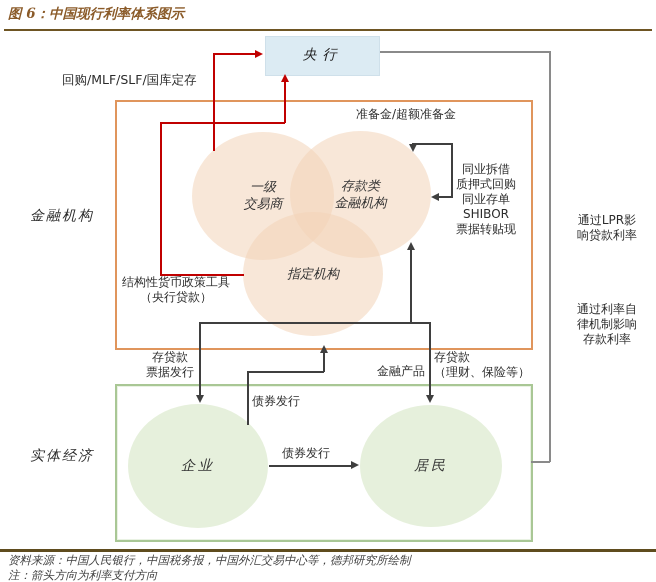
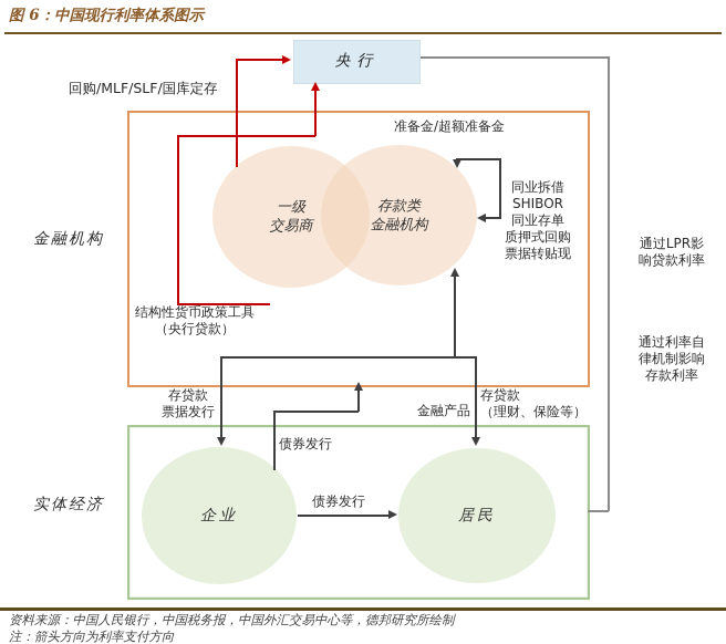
  图 6：中国现行利率体系图示
  金融机构
  实体经济
  央行
  一级
  交易商
  存款类
  金融机构
- 指定机构
  企业
  居民
  回购/MLF/SLF/国库定存
  准备金/超额准备金
  同业拆借
- 质押式回购
+ SHIBOR
  同业存单
- SHIBOR
+ 质押式回购
  票据转贴现
  结构性货币政策工具
  （央行贷款）
  存贷款
  票据发行
  金融产品
  存贷款
  （理财、保险等）
  债券发行
  债券发行
  通过LPR影
  响贷款利率
  通过利率自
  律机制影响
  存款利率
  资料来源：中国人民银行，中国税务报，中国外汇交易中心等，德邦研究所绘制
  注：箭头方向为利率支付方向
